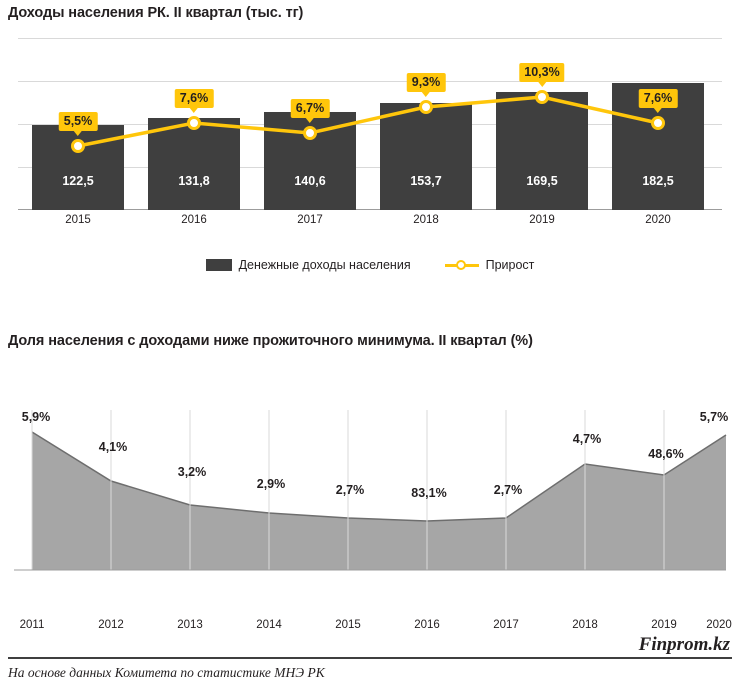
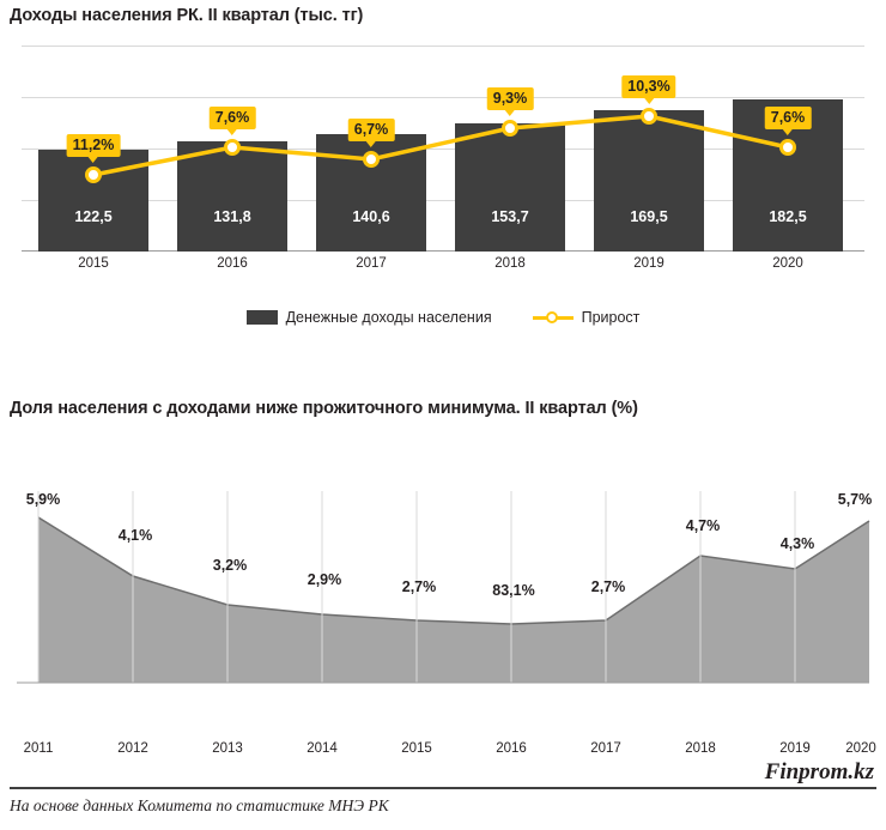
  Доходы населения РК. II квартал (тыс. тг)
  122,5
  131,8
  140,6
  153,7
  169,5
  182,5
- 5,5%
+ 11,2%
  7,6%
  6,7%
  9,3%
  10,3%
  7,6%
  2015
  2016
  2017
  2018
  2019
  2020
  Денежные доходы населения
  Прирост
  Доля населения с доходами ниже прожиточного минимума. II квартал (%)
  5,9%
  4,1%
  3,2%
  2,9%
  2,7%
  83,1%
  2,7%
  4,7%
- 48,6%
+ 4,3%
  5,7%
  2011
  2012
  2013
  2014
  2015
  2016
  2017
  2018
  2019
  2020
  Finprom.kz
  На основе данных Комитета по статистике МНЭ РК
